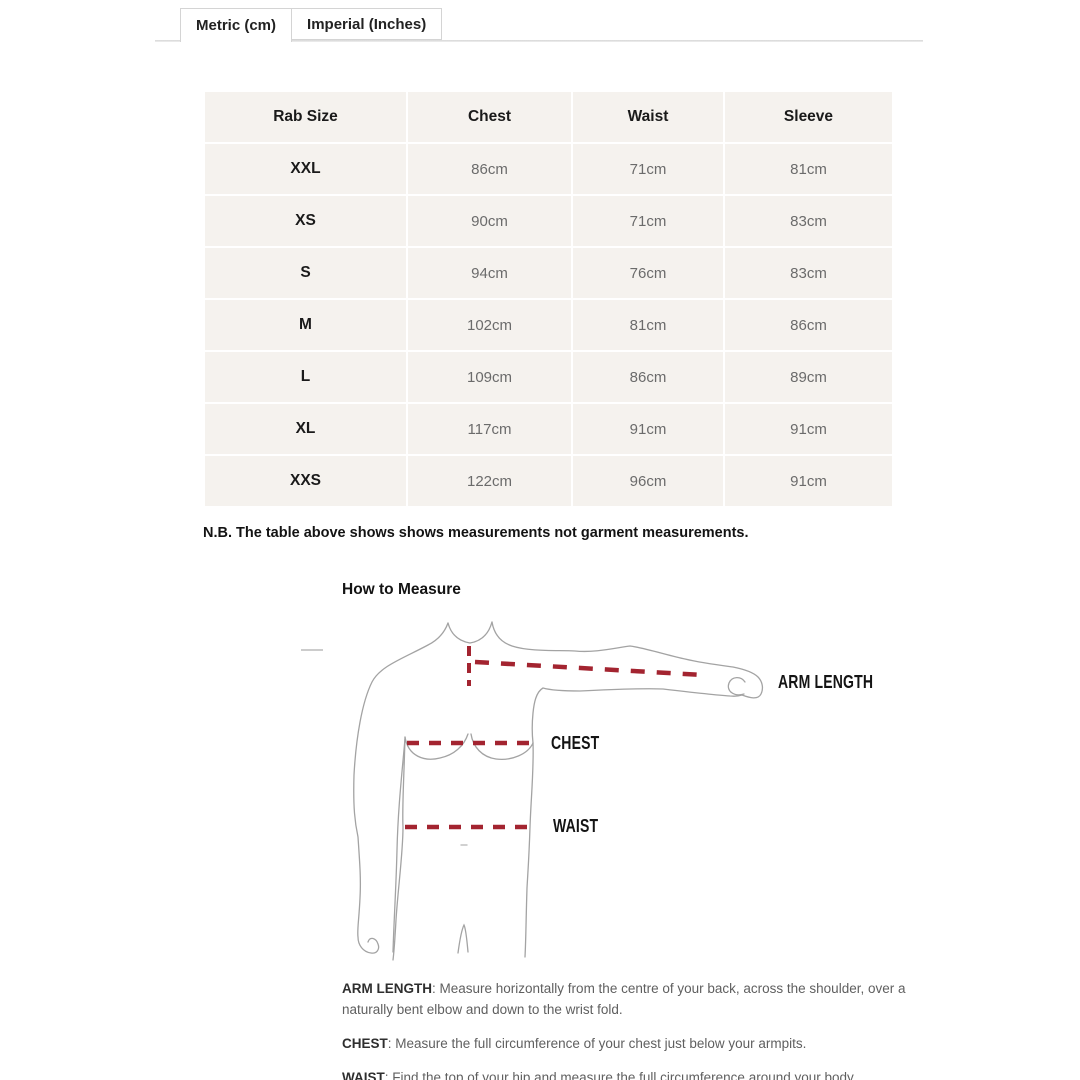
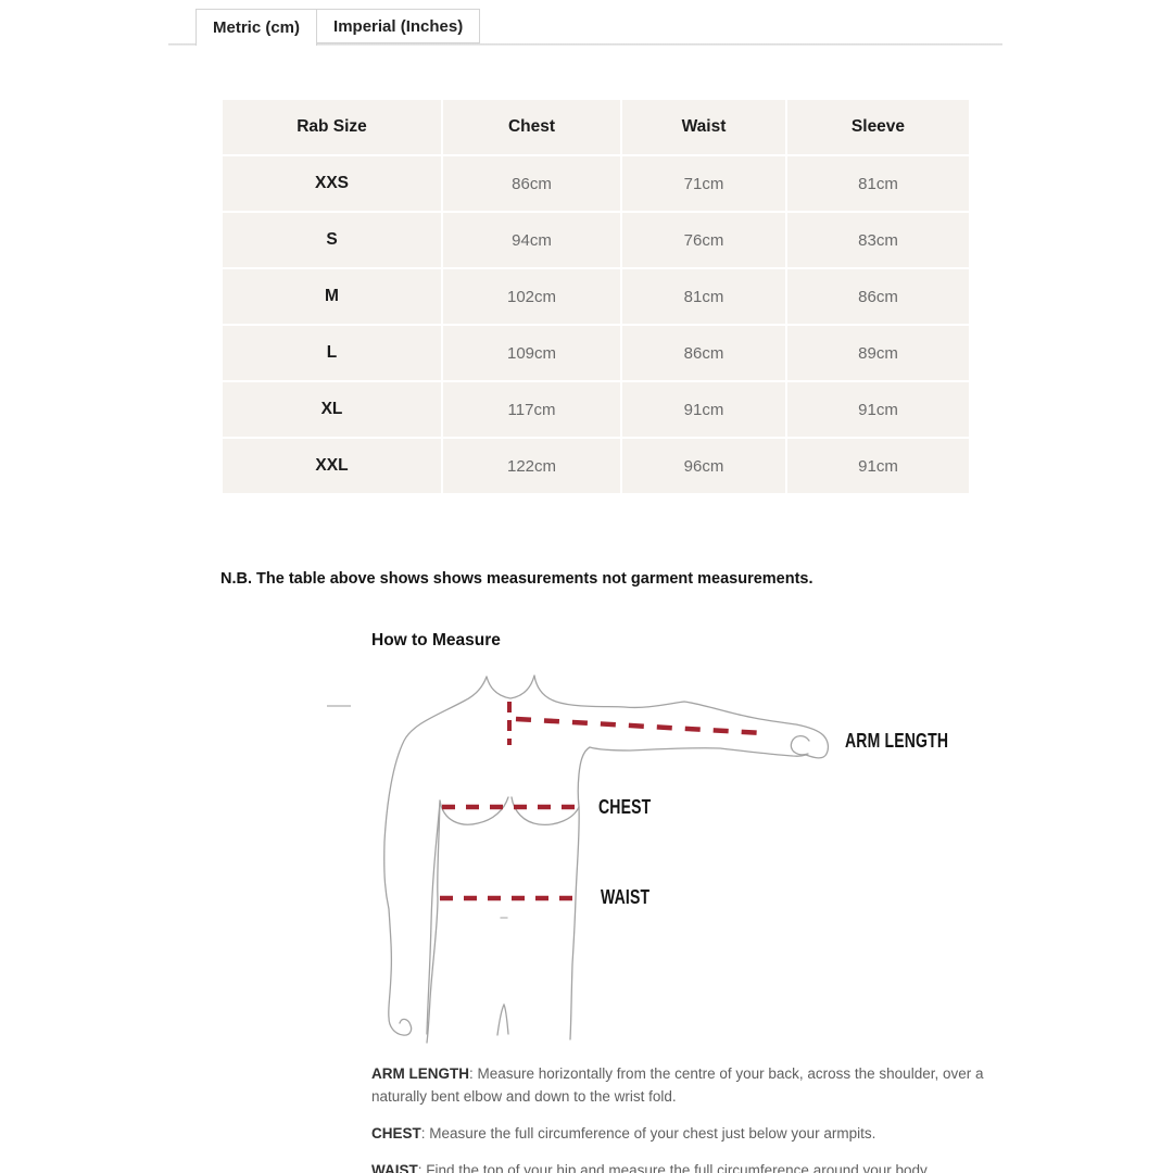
  Metric (cm)
  Imperial (Inches)
  Rab Size	Chest	Waist	Sleeve
- XXL	86cm	71cm	81cm
+ XXS	86cm	71cm	81cm
- XS	90cm	71cm	83cm
  S	94cm	76cm	83cm
  M	102cm	81cm	86cm
  L	109cm	86cm	89cm
  XL	117cm	91cm	91cm
- XXS	122cm	96cm	91cm
+ XXL	122cm	96cm	91cm
  N.B. The table above shows shows measurements not garment measurements.
  How to Measure
  ARM LENGTH
  CHEST
  WAIST
  ARM LENGTH: Measure horizontally from the centre of your back, across the shoulder, over a naturally bent elbow and down to the wrist fold.
  CHEST: Measure the full circumference of your chest just below your armpits.
  WAIST: Find the top of your hip and measure the full circumference around your body.
